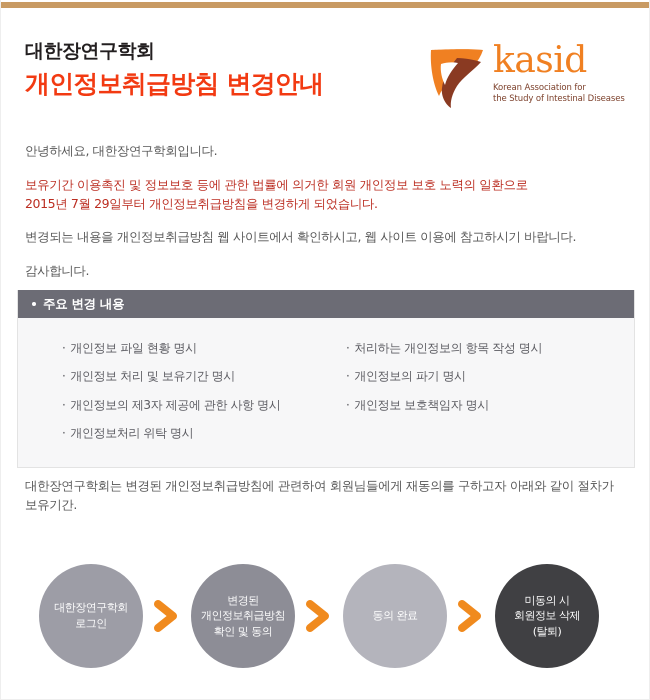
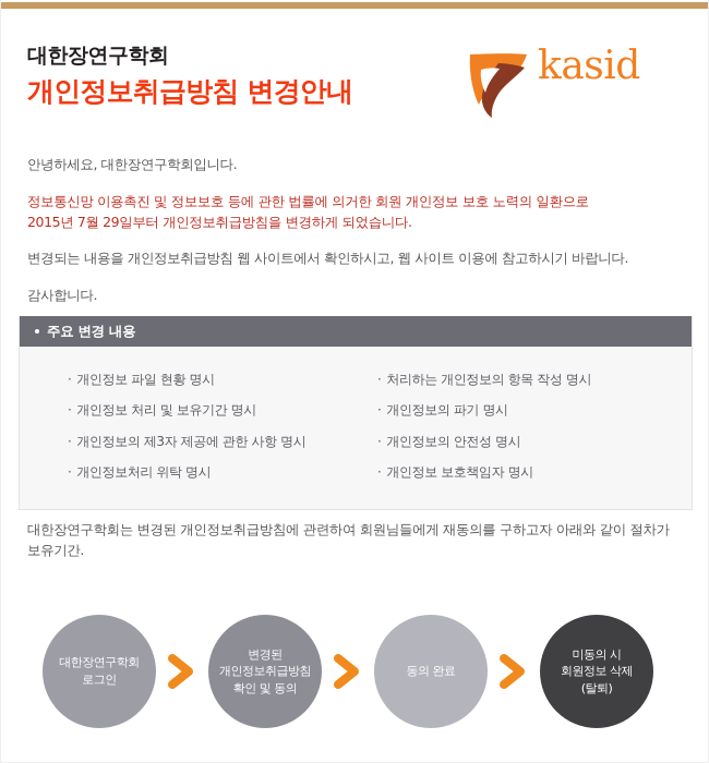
  대한장연구학회
  개인정보취급방침 변경안내
  kasid
- Korean Association for
- the Study of Intestinal Diseases
  안녕하세요, 대한장연구학회입니다.
- 보유기간 이용촉진 및 정보보호 등에 관한 법률에 의거한 회원 개인정보 보호 노력의 일환으로
+ 정보통신망 이용촉진 및 정보보호 등에 관한 법률에 의거한 회원 개인정보 보호 노력의 일환으로
  2015년 7월 29일부터 개인정보취급방침을 변경하게 되었습니다.
  변경되는 내용을 개인정보취급방침 웹 사이트에서 확인하시고, 웹 사이트 이용에 참고하시기 바랍니다.
  감사합니다.
  주요 변경 내용
  · 개인정보 파일 현황 명시
  · 개인정보 처리 및 보유기간 명시
  · 개인정보의 제3자 제공에 관한 사항 명시
  · 개인정보처리 위탁 명시
  · 처리하는 개인정보의 항목 작성 명시
  · 개인정보의 파기 명시
+ · 개인정보의 안전성 명시
  · 개인정보 보호책임자 명시
  대한장연구학회는 변경된 개인정보취급방침에 관련하여 회원님들에게 재동의를 구하고자 아래와 같이 절차가 보유기간.
  대한장연구학회
  로그인
  변경된
  개인정보취급방침
  확인 및 동의
  동의 완료
  미동의 시
  회원정보 삭제
  (탈퇴)
